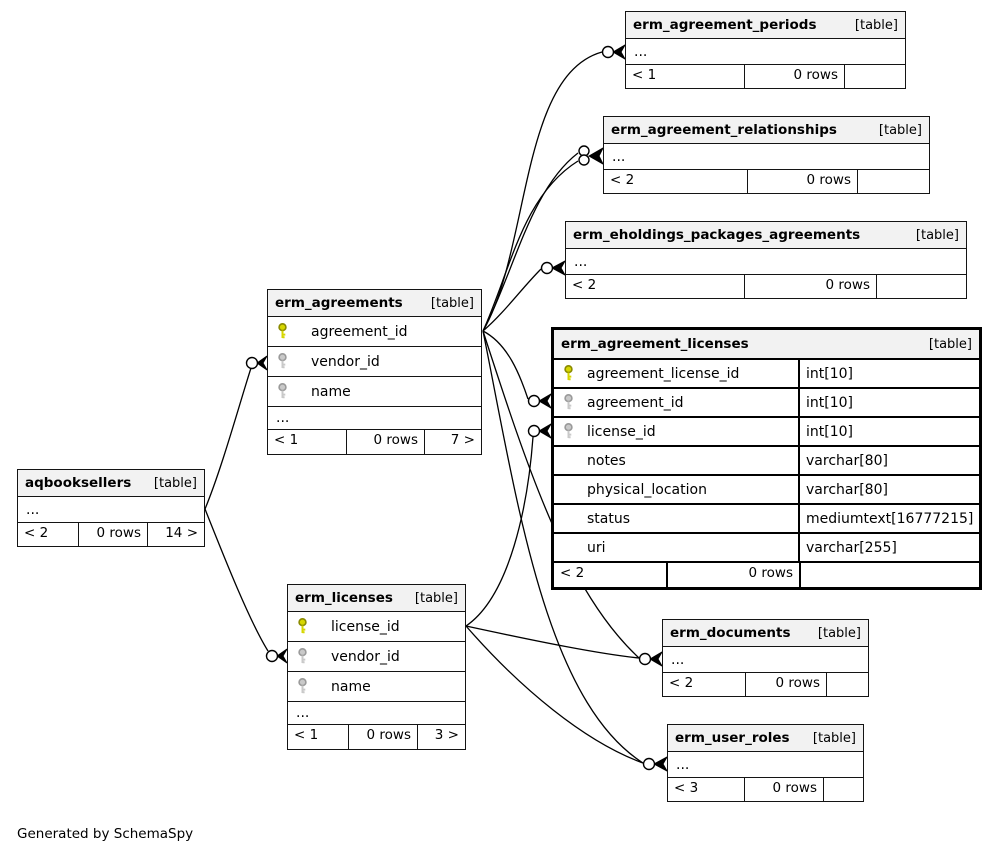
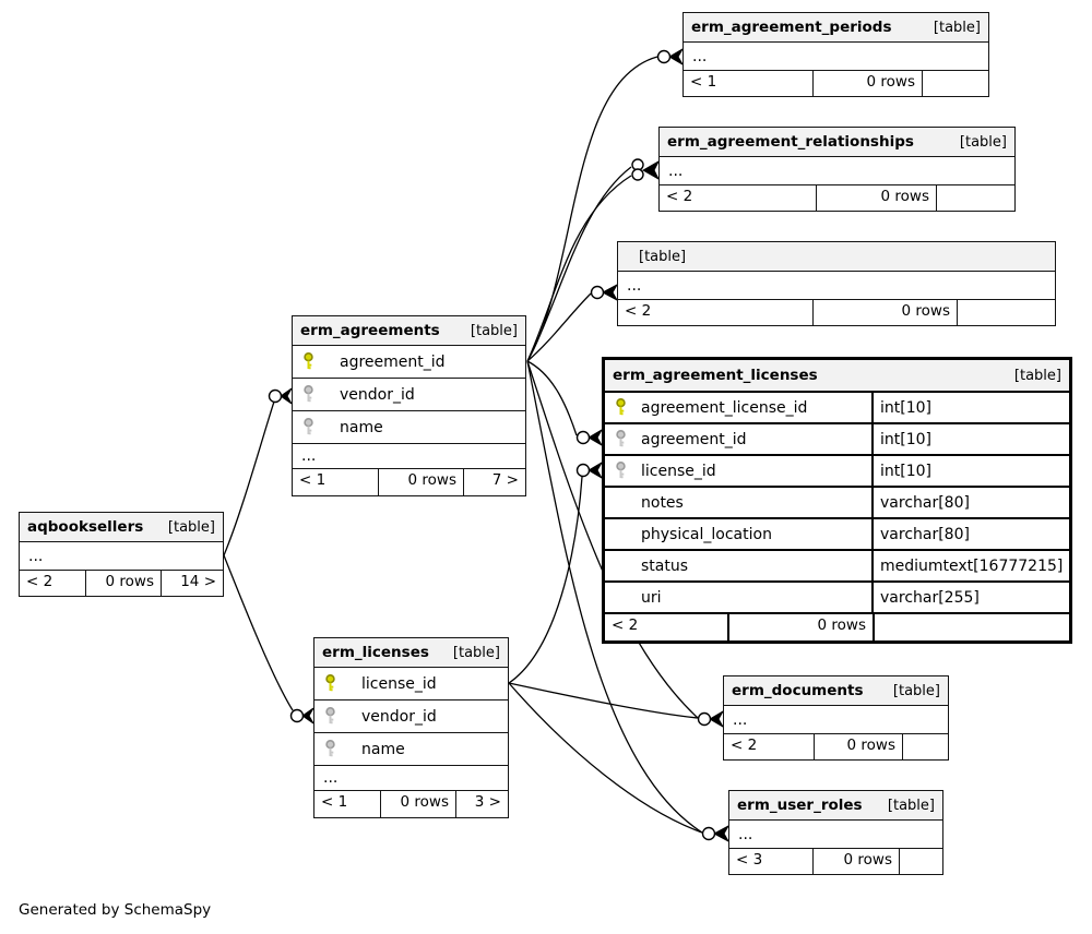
  erm_agreement_periods
  [table]
  ...
  < 1
  0 rows
  erm_agreement_relationships
  [table]
  ...
  < 2
  0 rows
- erm_eholdings_packages_agreements
  [table]
  ...
  < 2
  0 rows
  erm_agreement_licenses
  [table]
  agreement_license_id
  int[10]
  agreement_id
  int[10]
  license_id
  int[10]
  notes
  varchar[80]
  physical_location
  varchar[80]
  status
  mediumtext[16777215]
  uri
  varchar[255]
  < 2
  0 rows
  erm_agreements
  [table]
  agreement_id
  vendor_id
  name
  ...
  < 1
  0 rows
  7 >
  aqbooksellers
  [table]
  ...
  < 2
  0 rows
  14 >
  erm_licenses
  [table]
  license_id
  vendor_id
  name
  ...
  < 1
  0 rows
  3 >
  erm_documents
  [table]
  ...
  < 2
  0 rows
  erm_user_roles
  [table]
  ...
  < 3
  0 rows
  Generated by SchemaSpy
